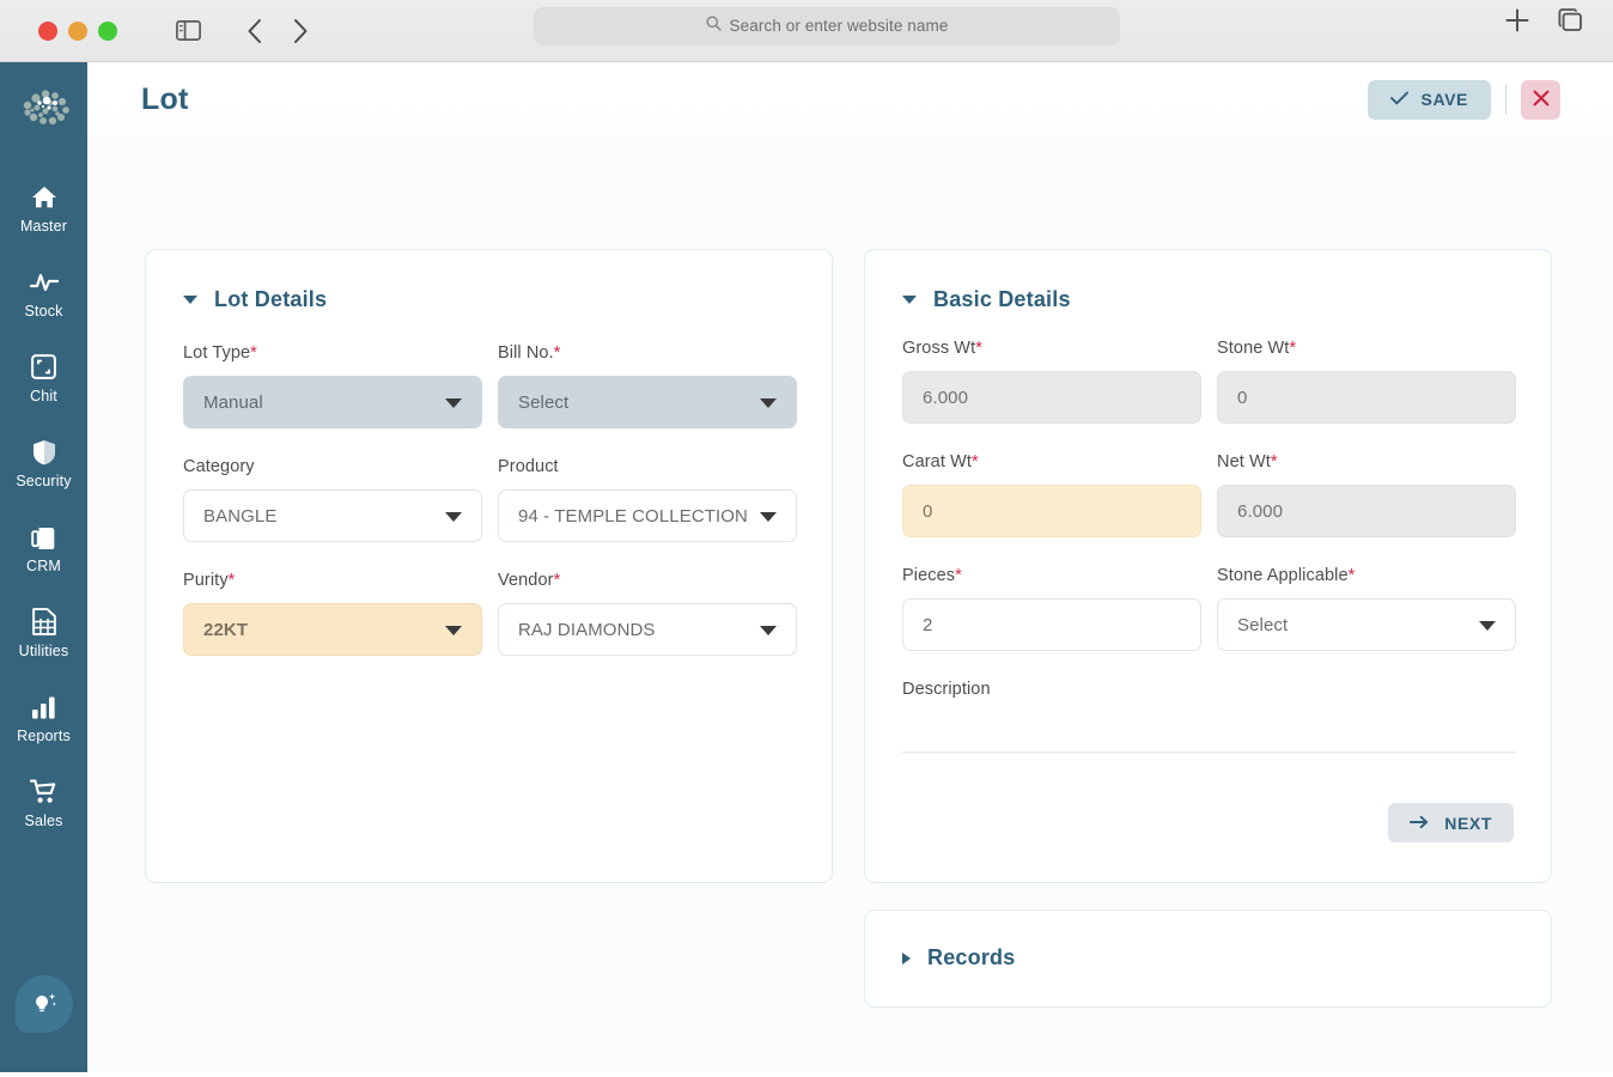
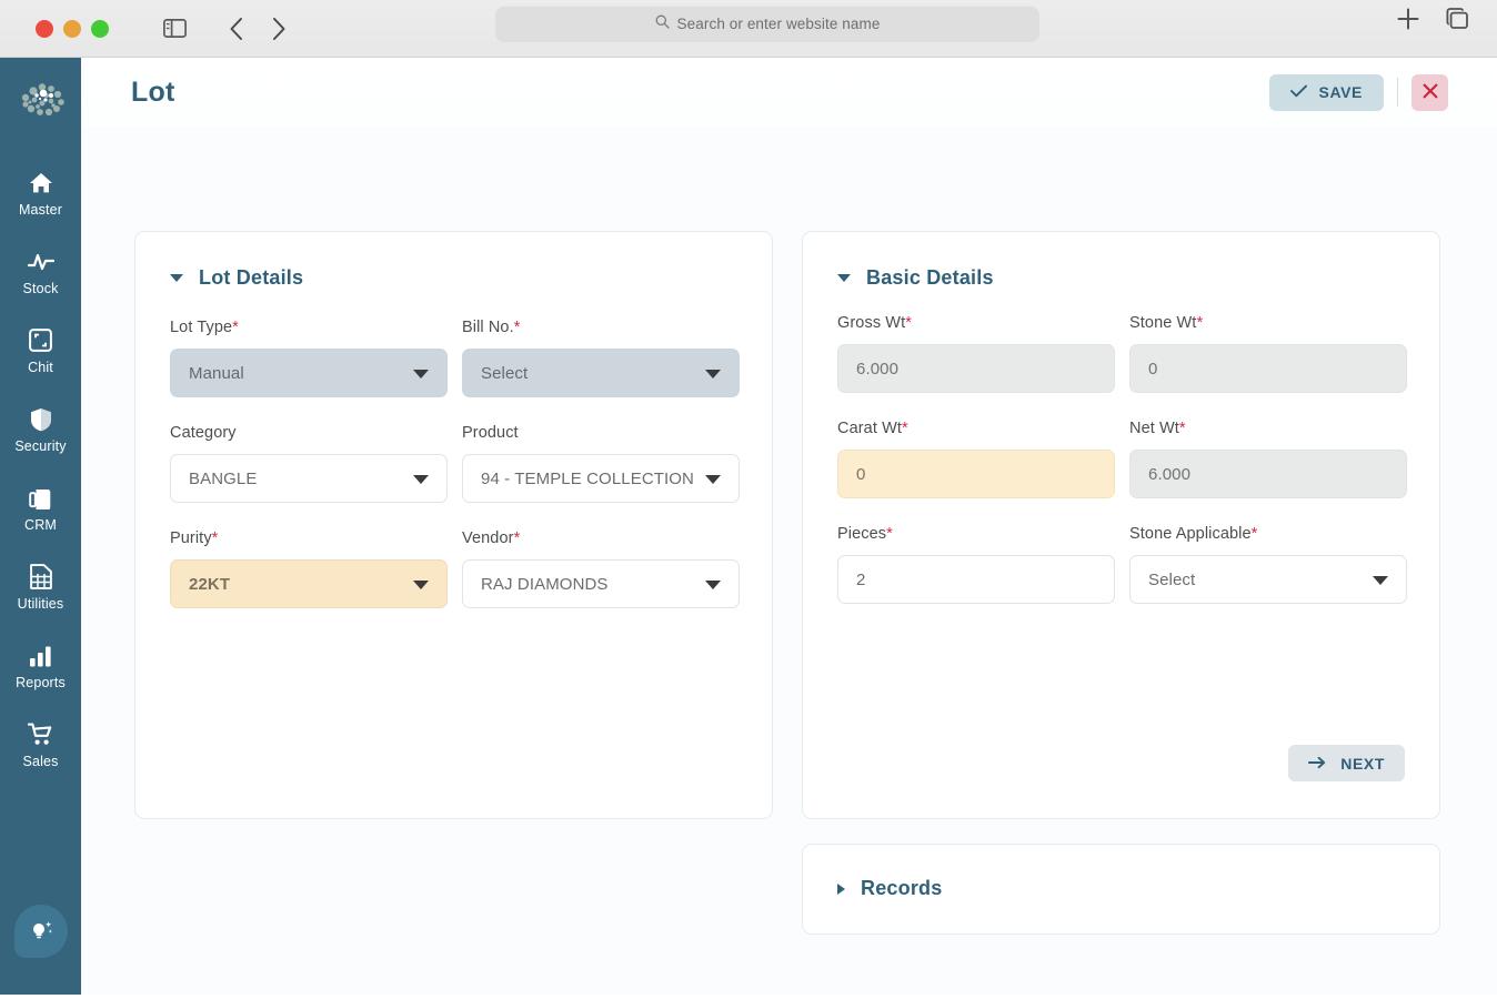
  Search or enter website name
  Master
  Stock
  Chit
  Security
  CRM
  Utilities
  Reports
  Sales
  Lot
  SAVE
  Lot Details
  Lot Type*
  Manual
  Bill No.*
  Select
  Category
  BANGLE
  Product
  94 - TEMPLE COLLECTION
  Purity*
  22KT
  Vendor*
  RAJ DIAMONDS
  Basic Details
  Gross Wt*
  6.000
  Stone Wt*
  0
  Carat Wt*
  0
  Net Wt*
  6.000
  Pieces*
  2
  Stone Applicable*
  Select
- Description
  NEXT
  Records
